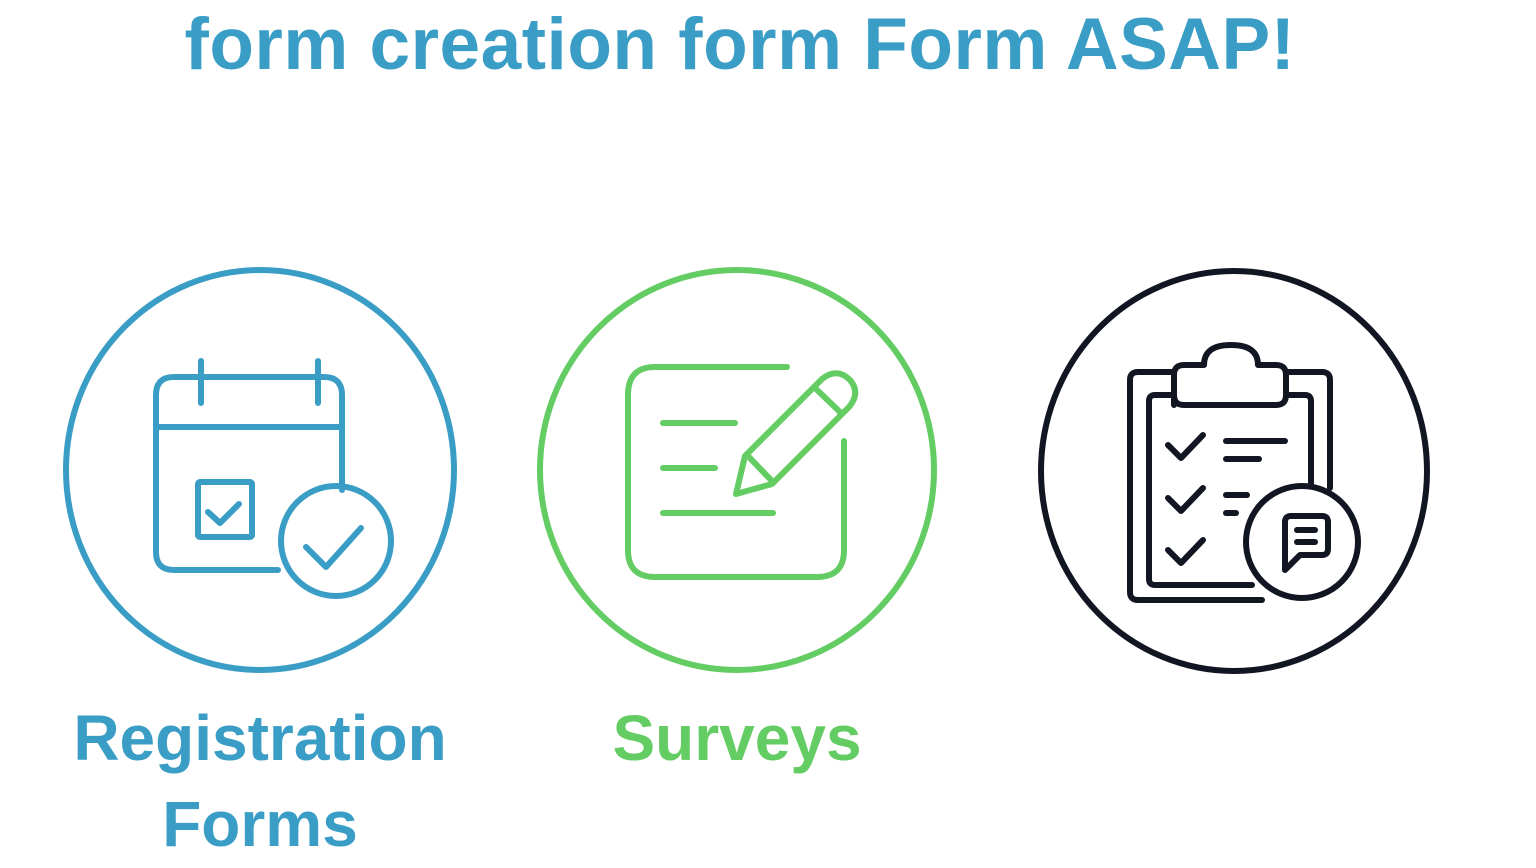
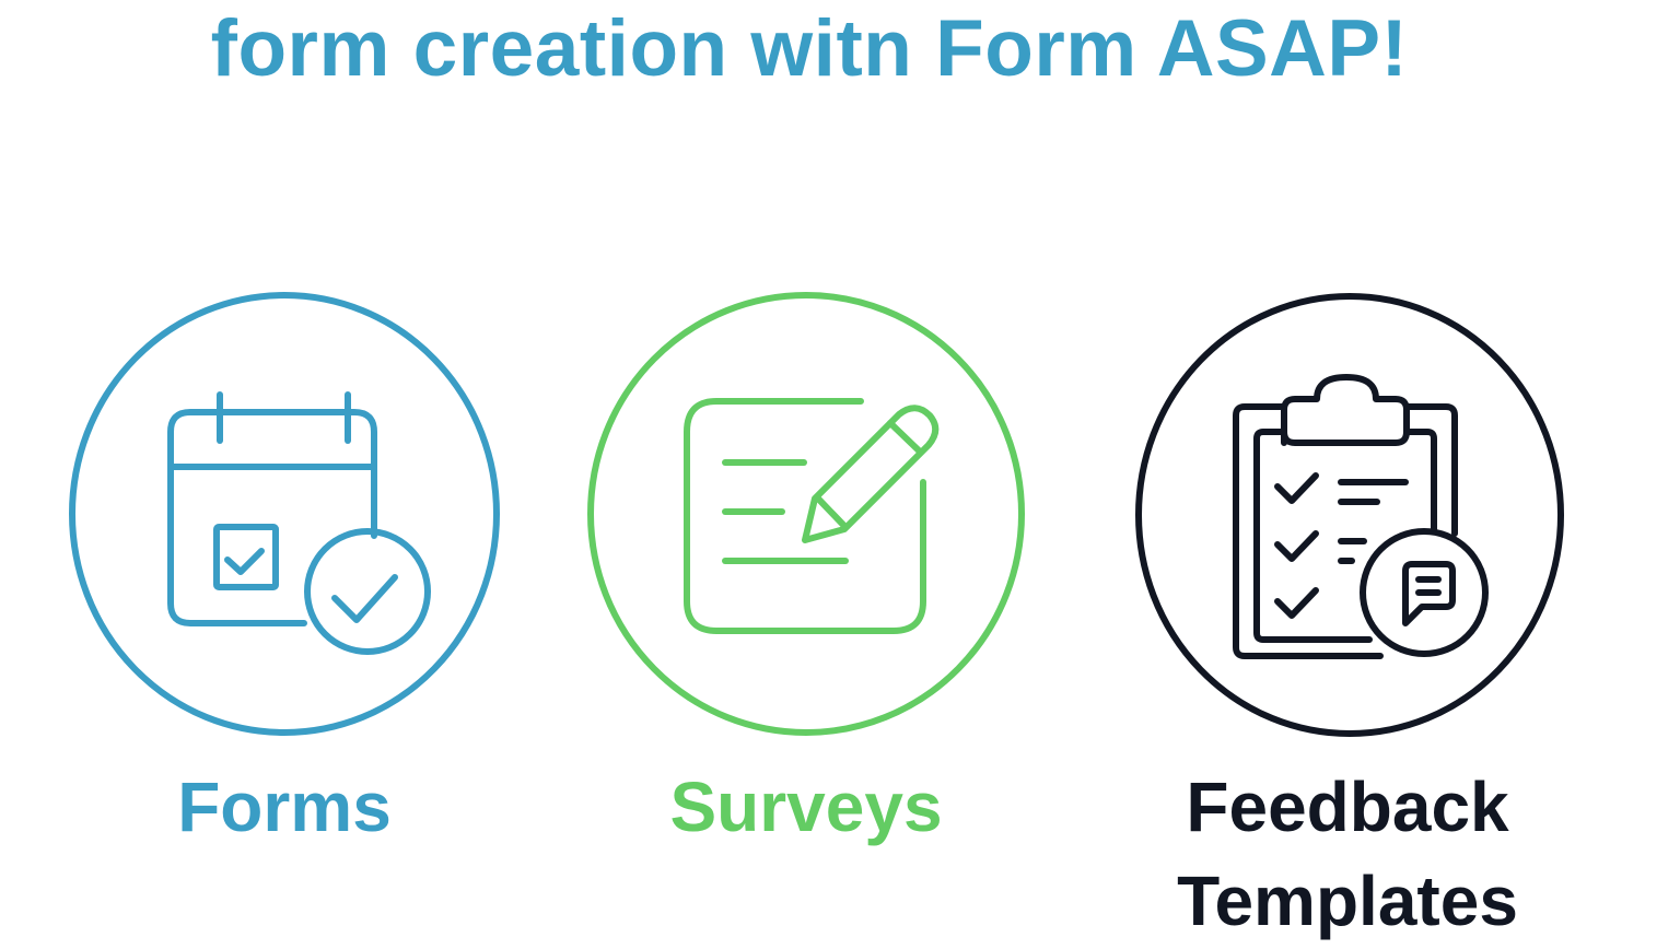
- form creation form Form ASAP!
+ form creation witn Form ASAP!
- Registration
  Forms
  Surveys
+ Feedback
+ Templates
